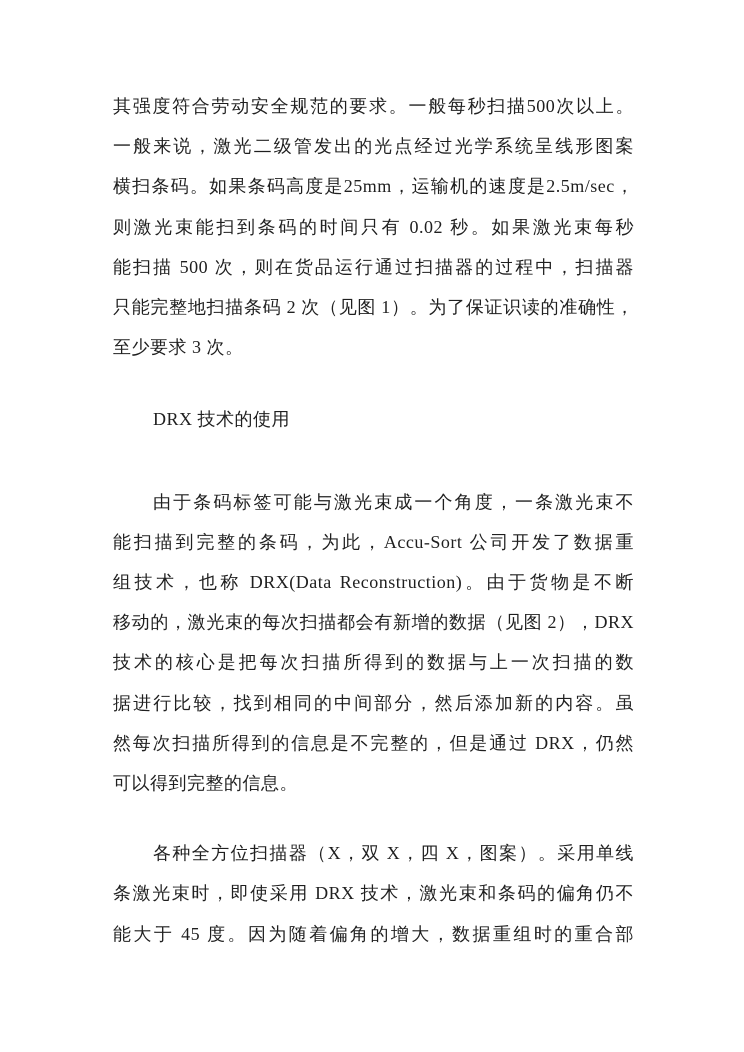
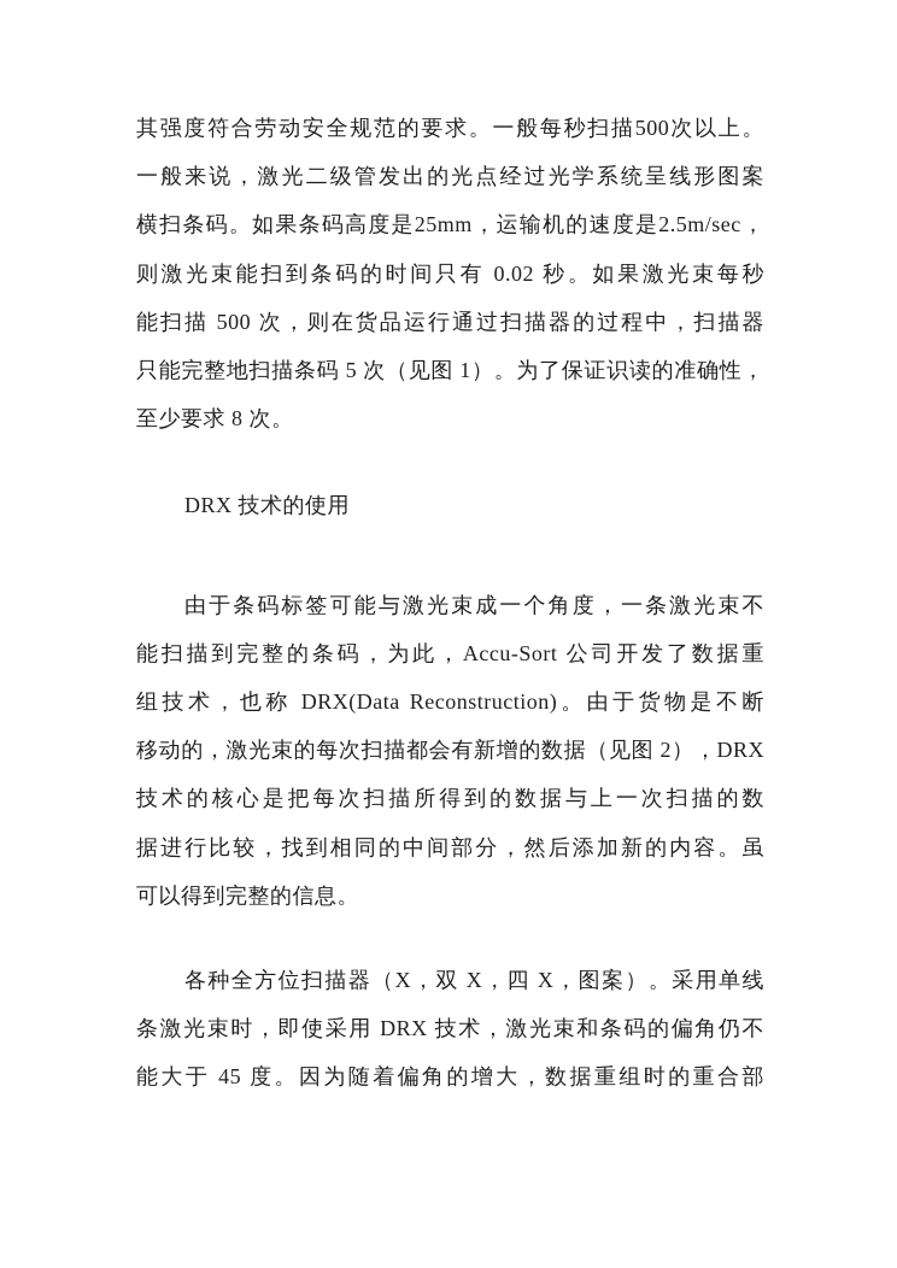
  其强度符合劳动安全规范的要求。一般每秒扫描500次以上。
  一般来说，激光二级管发出的光点经过光学系统呈线形图案
  横扫条码。如果条码高度是25mm，运输机的速度是2.5m/sec，
  则激光束能扫到条码的时间只有 0.02 秒。如果激光束每秒
  能扫描 500 次，则在货品运行通过扫描器的过程中，扫描器
- 只能完整地扫描条码 2 次（见图 1）。为了保证识读的准确性，
+ 只能完整地扫描条码 5 次（见图 1）。为了保证识读的准确性，
- 至少要求 3 次。
+ 至少要求 8 次。
  DRX 技术的使用
  由于条码标签可能与激光束成一个角度，一条激光束不
  能扫描到完整的条码，为此，Accu-Sort 公司开发了数据重
  组技术，也称 DRX(Data Reconstruction)。由于货物是不断
  移动的，激光束的每次扫描都会有新增的数据（见图 2），DRX
  技术的核心是把每次扫描所得到的数据与上一次扫描的数
  据进行比较，找到相同的中间部分，然后添加新的内容。虽
- 然每次扫描所得到的信息是不完整的，但是通过 DRX，仍然
  可以得到完整的信息。
  各种全方位扫描器（X，双 X，四 X，图案）。采用单线
  条激光束时，即使采用 DRX 技术，激光束和条码的偏角仍不
  能大于 45 度。因为随着偏角的增大，数据重组时的重合部
